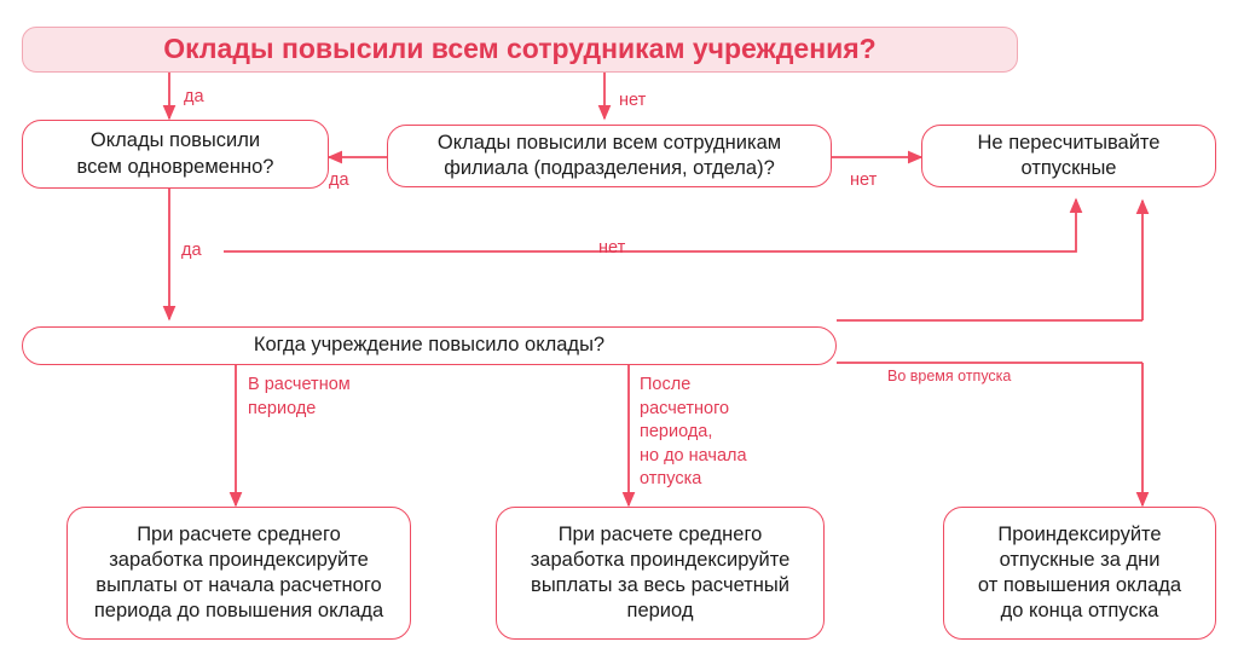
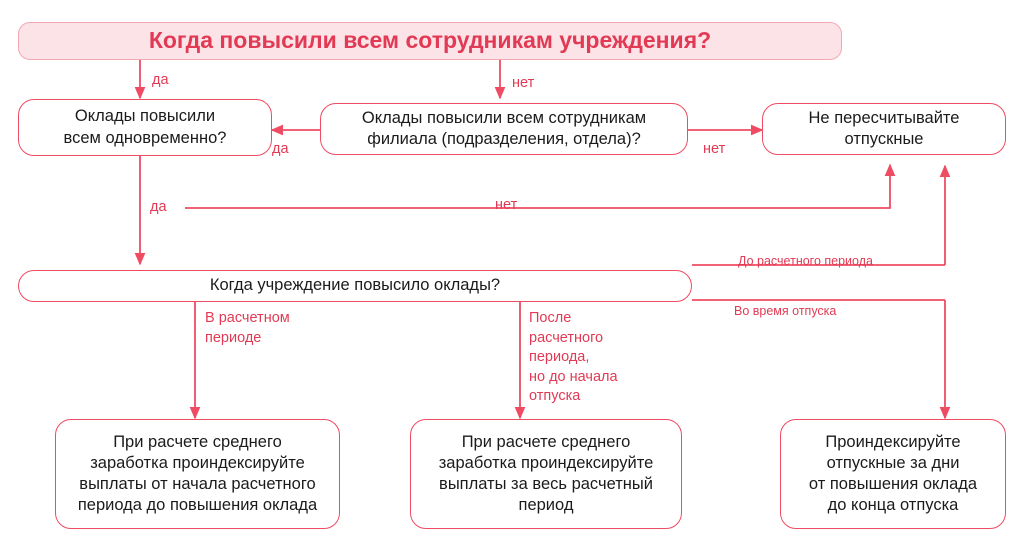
- Оклады повысили всем сотрудникам учреждения?
+ Когда повысили всем сотрудникам учреждения?
  Оклады повысили
  всем одновременно?
  Оклады повысили всем сотрудникам
  филиала (подразделения, отдела)?
  Не пересчитывайте
  отпускные
  Когда учреждение повысило оклады?
  При расчете среднего
  заработка проиндексируйте
  выплаты от начала расчетного
  периода до повышения оклада
  При расчете среднего
  заработка проиндексируйте
  выплаты за весь расчетный
  период
  Проиндексируйте
  отпускные за дни
  от повышения оклада
  до конца отпуска
  да
  нет
  да
  нет
  да
  нет
  В расчетном
  периоде
  После
  расчетного
  периода,
  но до начала
  отпуска
+ До расчетного периода
  Во время отпуска
